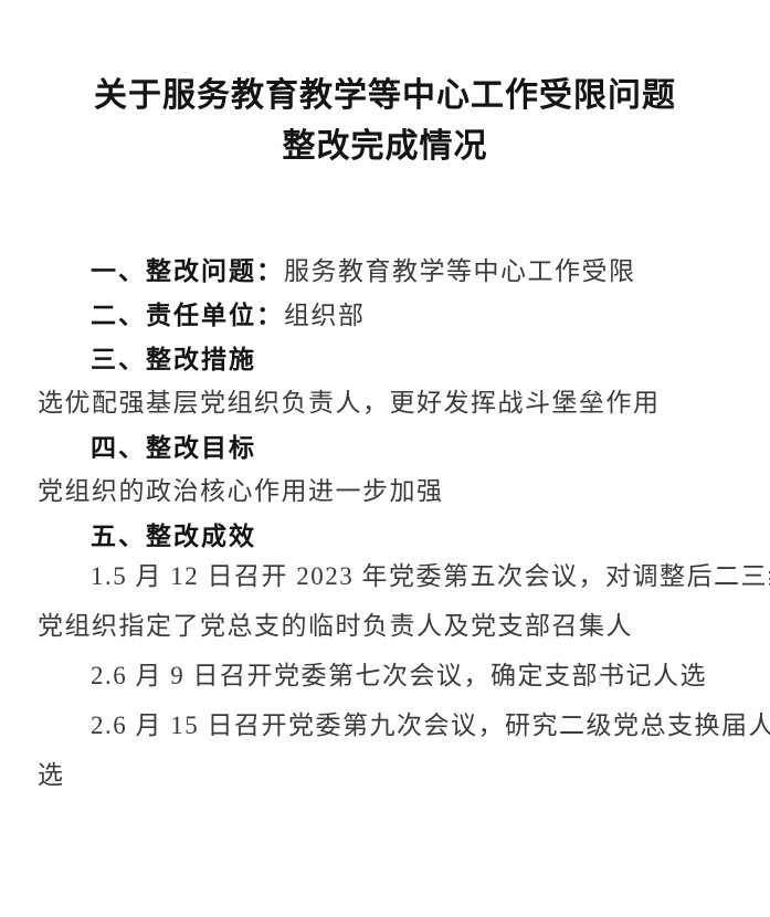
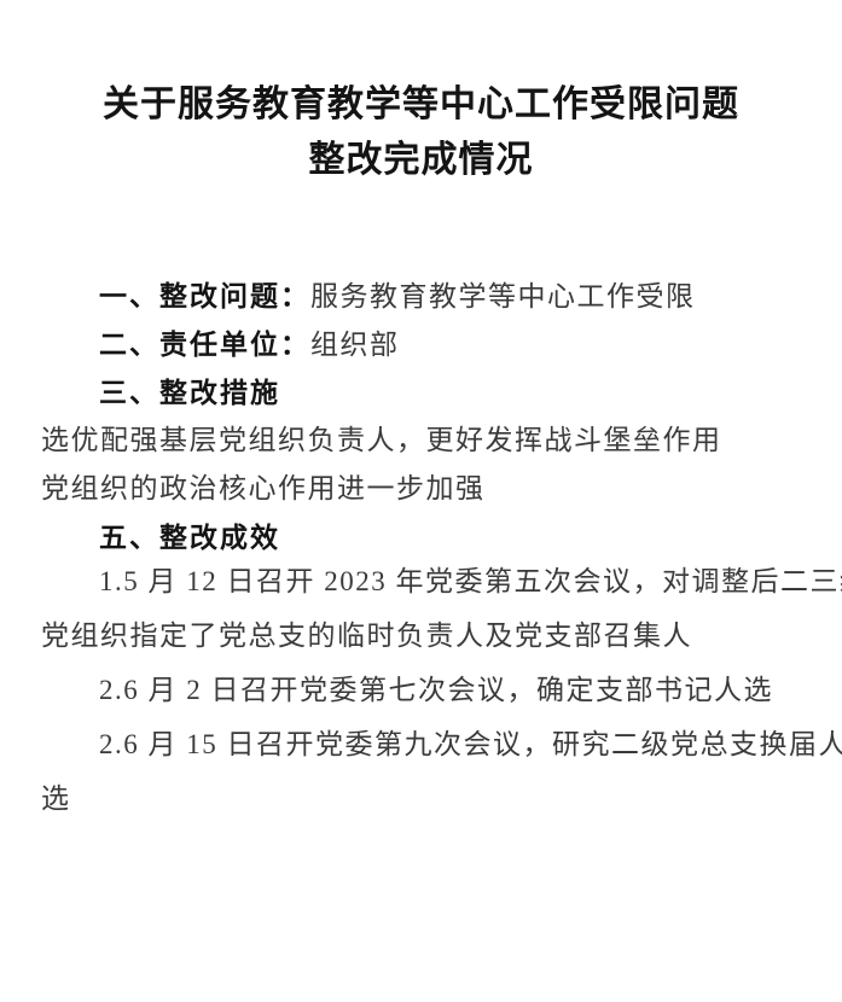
  关于服务教育教学等中心工作受限问题
  整改完成情况
  一、整改问题：服务教育教学等中心工作受限
  二、责任单位：组织部
  三、整改措施
  选优配强基层党组织负责人，更好发挥战斗堡垒作用
- 四、整改目标
  党组织的政治核心作用进一步加强
  五、整改成效
  1.5 月 12 日召开 2023 年党委第五次会议，对调整后二三
  党组织指定了党总支的临时负责人及党支部召集人
- 2.6 月 9 日召开党委第七次会议，确定支部书记人选
+ 2.6 月 2 日召开党委第七次会议，确定支部书记人选
  2.6 月 15 日召开党委第九次会议，研究二级党总支换届人
  选
